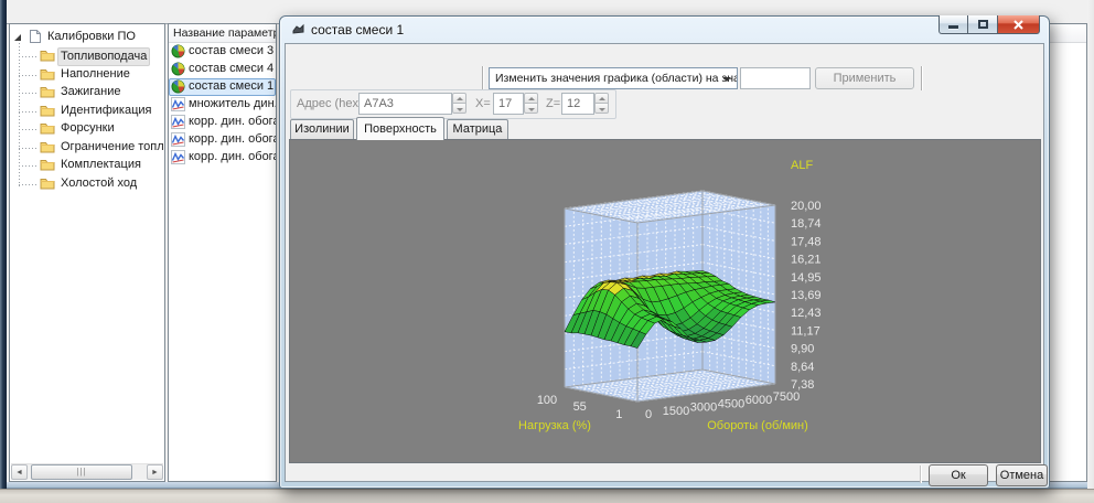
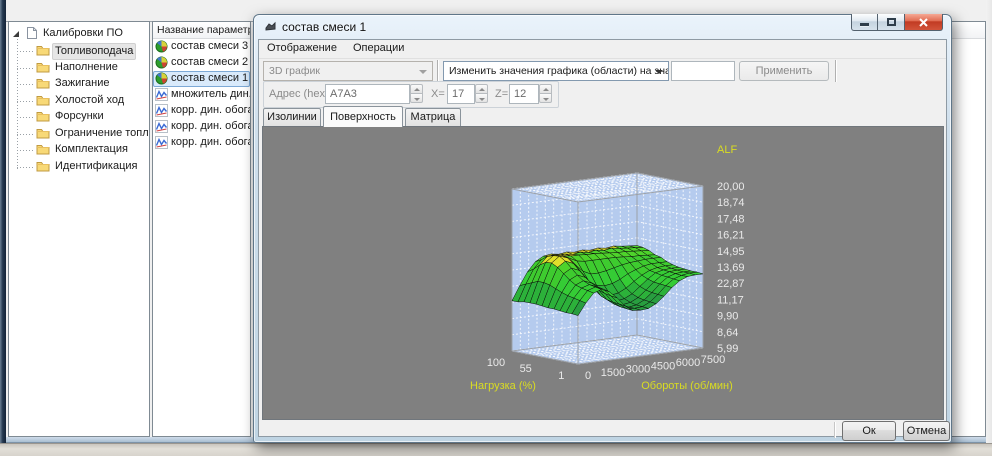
  Калибровки ПО
  Топливоподача
  Наполнение
  Зажигание
- Идентификация
+ Холостой ход
  Форсунки
  Ограничение топл
  Комплектация
- Холостой ход
+ Идентификация
- |||
  Название парамет
  состав смеси 3
- состав смеси 4
+ состав смеси 2
  состав смеси 1
  множитель дин
  корр. дин. обог
  корр. дин. обог
  корр. дин. обог
  состав смеси 1
+ Отображение Операции
+ 3D график
  Изменить значения графика (области) на зна
  Применить
  Адрес (hex
  A7A3
  X=
  17
  Z=
  12
  Изолинии
  Поверхность
  Матрица
  ALF
  20,00
  18,74
  17,48
  16,21
  14,95
  13,69
- 12,43
+ 22,87
  11,17
  9,90
  8,64
- 7,38
+ 5,99
  0
  1500
  3000
  4500
  6000
  7500
  100
  55
  1
  Нагрузка (%)
  Обороты (об/мин)
  Ок
  Отмена
